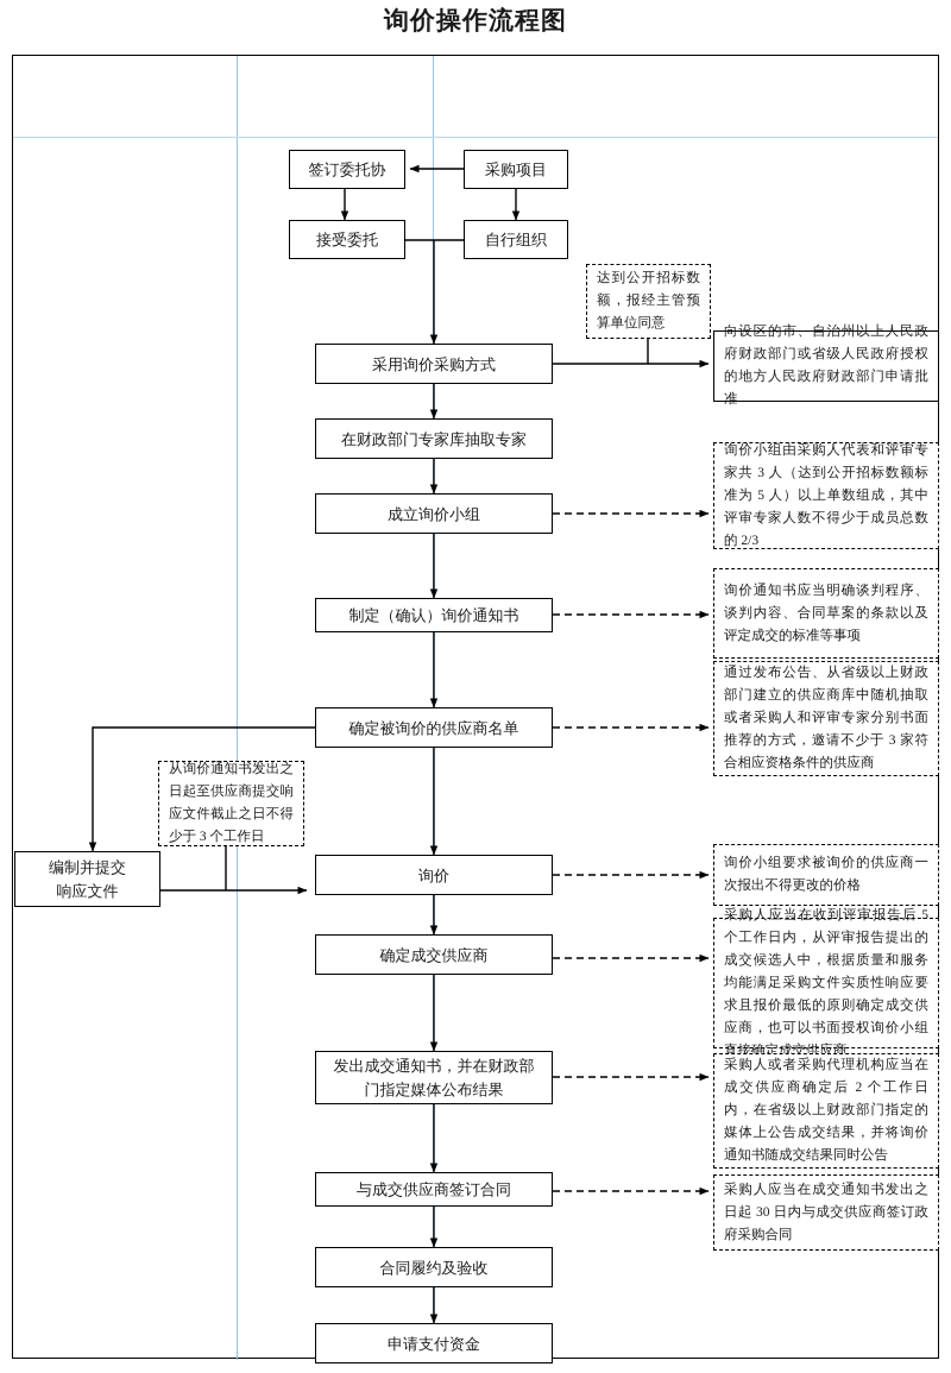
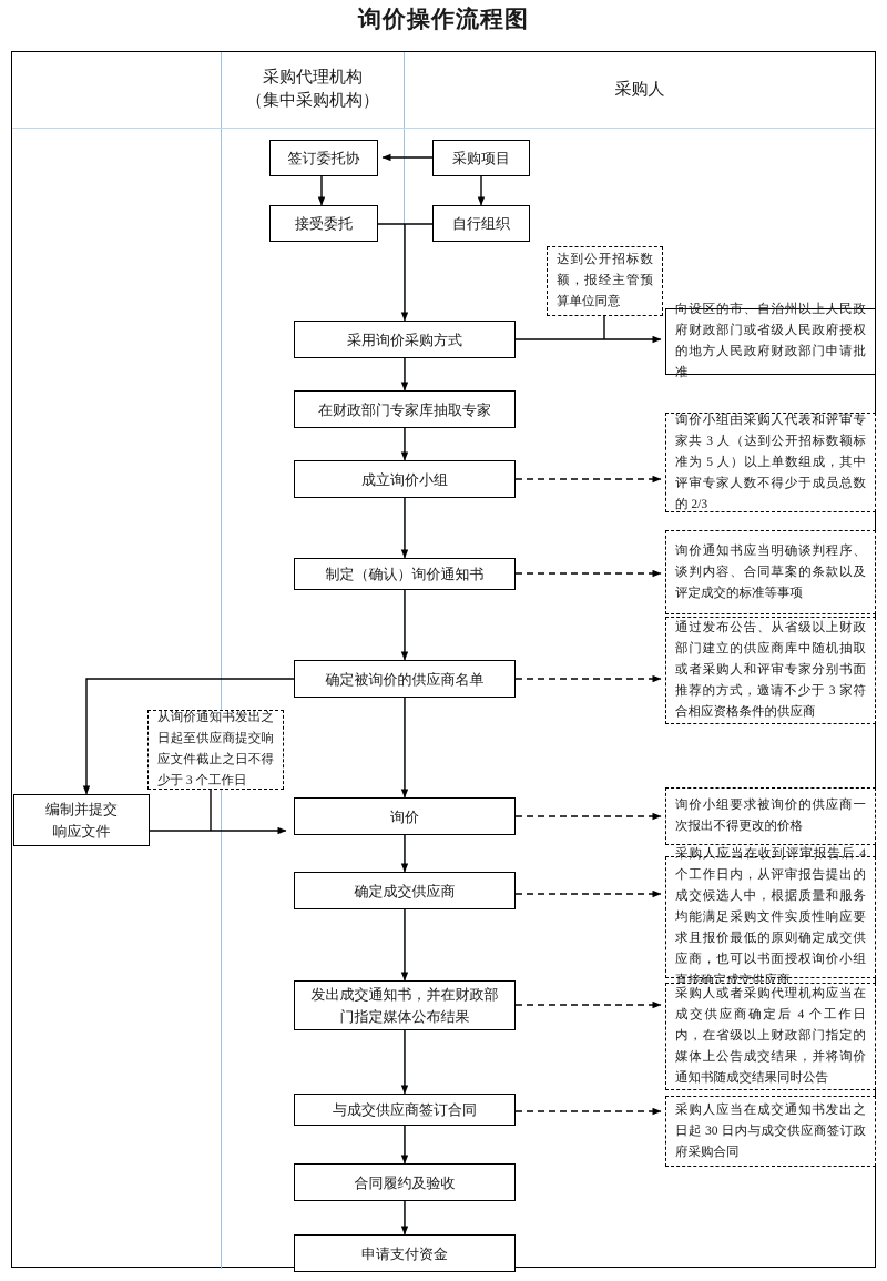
  询价操作流程图
+ 采购代理机构
+ （集中采购机构）
+ 采购人
  签订委托协
  采购项目
  接受委托
  自行组织
  达到公开招标数额，报经主管预算单位同意
  向设区的市、自治州以上人民政府财政部门或省级人民政府授权的地方人民政府财政部门申请批准
  采用询价采购方式
  在财政部门专家库抽取专家
  成立询价小组
  询价小组由采购人代表和评审专家共 3 人（达到公开招标数额标准为 5 人）以上单数组成，其中评审专家人数不得少于成员总数的 2/3
  制定（确认）询价通知书
  询价通知书应当明确谈判程序、谈判内容、合同草案的条款以及评定成交的标准等事项
  确定被询价的供应商名单
  通过发布公告、从省级以上财政部门建立的供应商库中随机抽取或者采购人和评审专家分别书面推荐的方式，邀请不少于 3 家符合相应资格条件的供应商
  从询价通知书发出之日起至供应商提交响应文件截止之日不得少于 3 个工作日
  编制并提交
  响应文件
  询价
  询价小组要求被询价的供应商一次报出不得更改的价格
  确定成交供应商
- 采购人应当在收到评审报告后 5 个工作日内，从评审报告提出的成交候选人中，根据质量和服务均能满足采购文件实质性响应要求且报价最低的原则确定成交供应商，也可以书面授权询价小组直接确定成交供应商
+ 采购人应当在收到评审报告后 4 个工作日内，从评审报告提出的成交候选人中，根据质量和服务均能满足采购文件实质性响应要求且报价最低的原则确定成交供应商，也可以书面授权询价小组直接确定成交供应商
  发出成交通知书，并在财政部
  门指定媒体公布结果
- 采购人或者采购代理机构应当在成交供应商确定后 2 个工作日内，在省级以上财政部门指定的媒体上公告成交结果，并将询价通知书随成交结果同时公告
+ 采购人或者采购代理机构应当在成交供应商确定后 4 个工作日内，在省级以上财政部门指定的媒体上公告成交结果，并将询价通知书随成交结果同时公告
  与成交供应商签订合同
  采购人应当在成交通知书发出之日起 30 日内与成交供应商签订政府采购合同
  合同履约及验收
  申请支付资金
